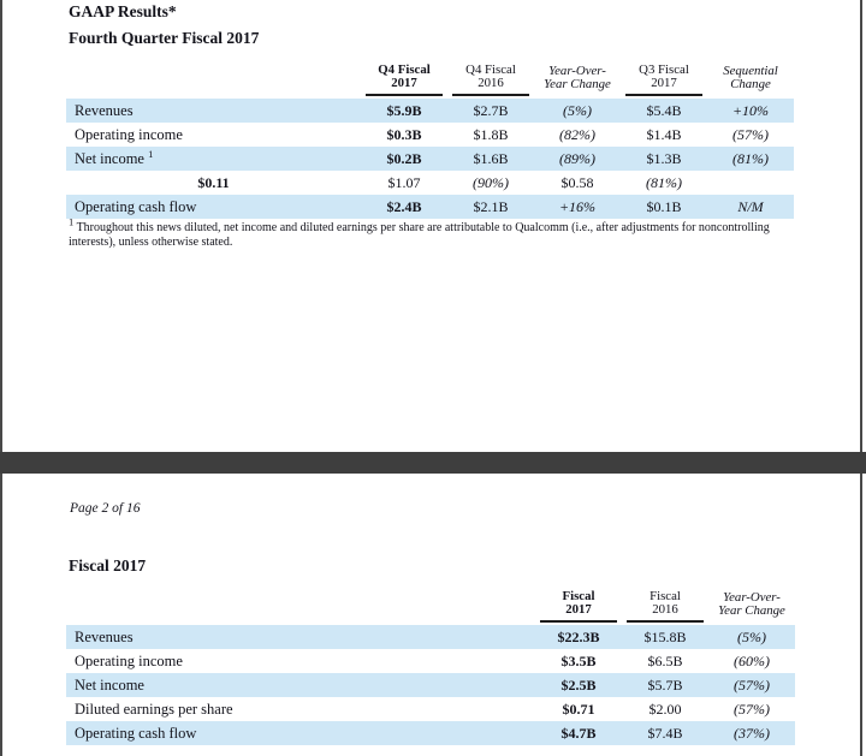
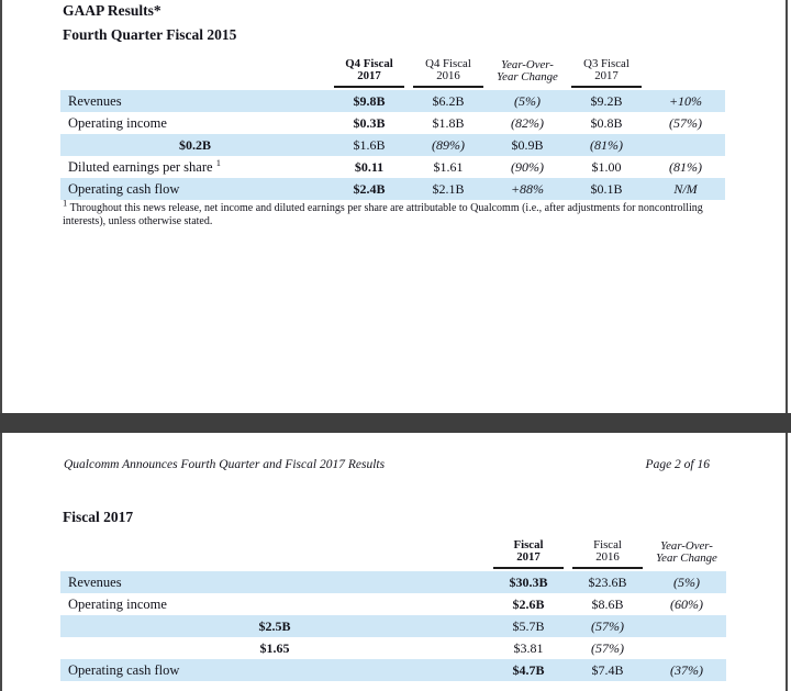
  GAAP Results*
- Fourth Quarter Fiscal 2017
+ Fourth Quarter Fiscal 2015
  Q4 Fiscal
  2017
  Q4 Fiscal
  2016
  Year-Over-
  Year Change
  Q3 Fiscal
  2017
- Sequential
- Change
  Revenues
- $5.9B
+ $9.8B
- $2.7B
+ $6.2B
  (5%)
- $5.4B
+ $9.2B
  +10%
  Operating income
  $0.3B
  $1.8B
  (82%)
- $1.4B
+ $0.8B
  (57%)
- Net income 1
  $0.2B
  $1.6B
  (89%)
- $1.3B
+ $0.9B
  (81%)
+ Diluted earnings per share 1
  $0.11
- $1.07
+ $1.61
  (90%)
- $0.58
+ $1.00
  (81%)
  Operating cash flow
  $2.4B
  $2.1B
- +16%
+ +88%
  $0.1B
  N/M
- 1 Throughout this news diluted, net income and diluted earnings per share are attributable to Qualcomm (i.e., after adjustments for noncontrolling interests), unless otherwise stated.
+ 1 Throughout this news release, net income and diluted earnings per share are attributable to Qualcomm (i.e., after adjustments for noncontrolling interests), unless otherwise stated.
+ Qualcomm Announces Fourth Quarter and Fiscal 2017 Results
  Page 2 of 16
  Fiscal 2017
  Fiscal
  2017
  Fiscal
  2016
  Year-Over-
  Year Change
  Revenues
- $22.3B
+ $30.3B
- $15.8B
+ $23.6B
  (5%)
  Operating income
- $3.5B
+ $2.6B
- $6.5B
+ $8.6B
  (60%)
- Net income
  $2.5B
  $5.7B
  (57%)
- Diluted earnings per share
- $0.71
+ $1.65
- $2.00
+ $3.81
  (57%)
  Operating cash flow
  $4.7B
  $7.4B
  (37%)
